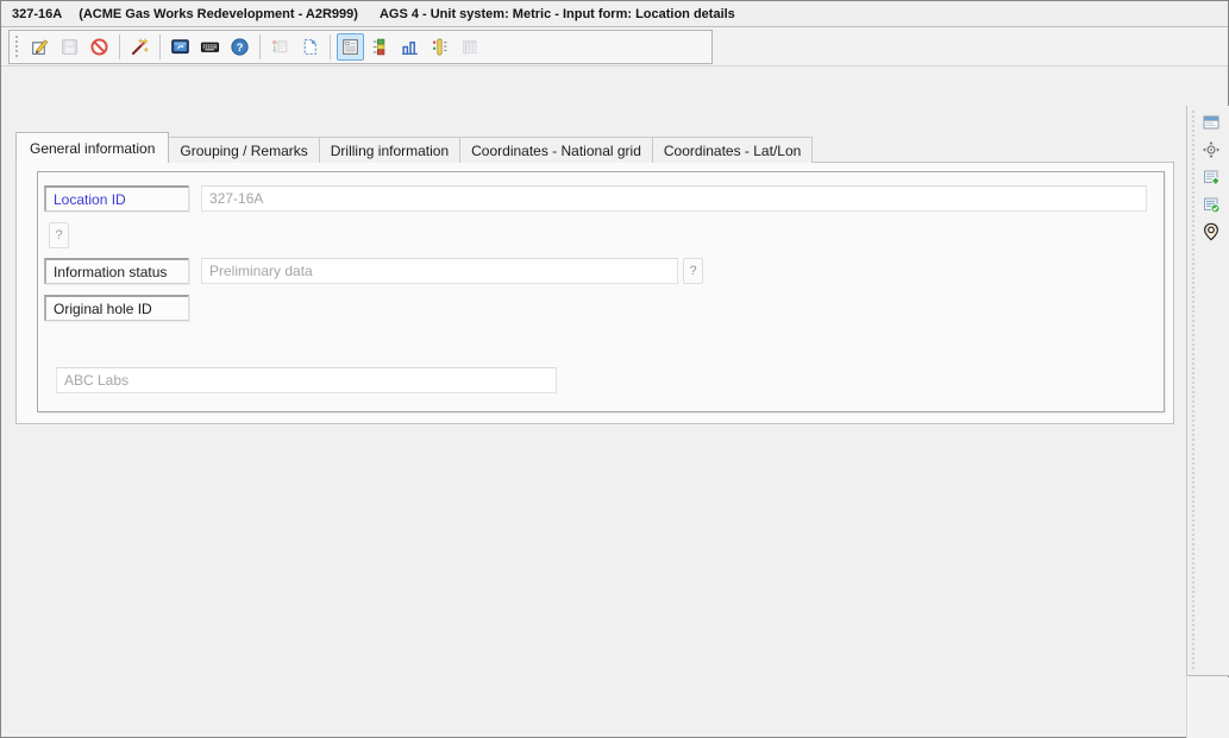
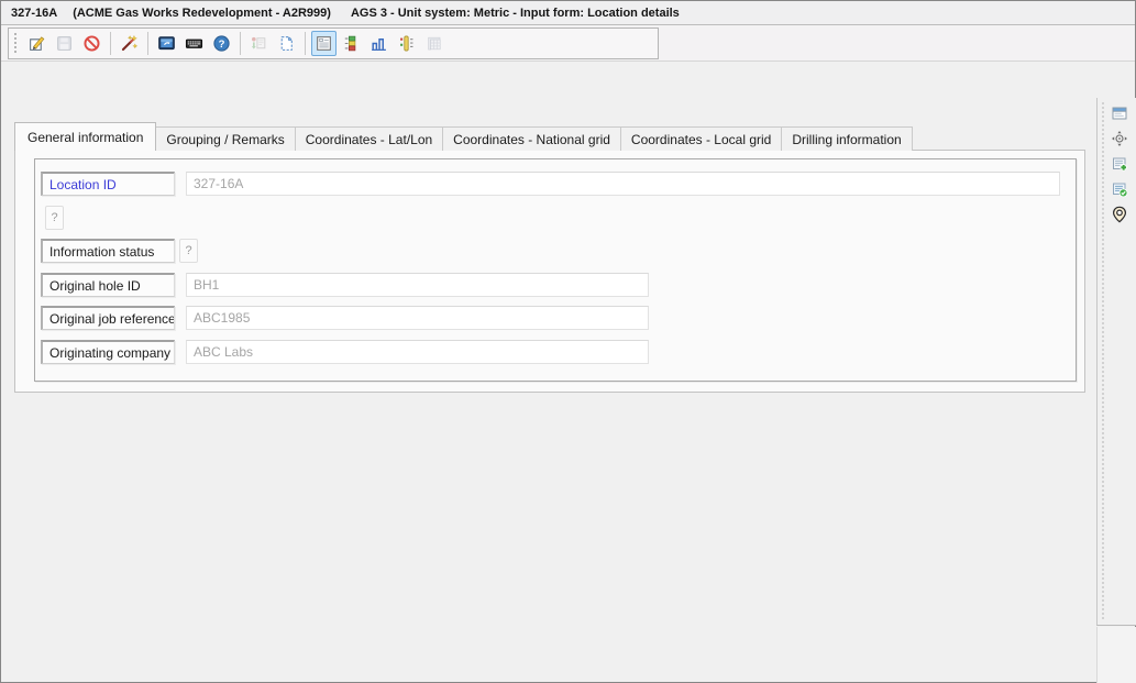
  327-16A
  (ACME Gas Works Redevelopment - A2R999)
- AGS 4 - Unit system: Metric - Input form: Location details
+ AGS 3 - Unit system: Metric - Input form: Location details
  ?
  General information
  Grouping / Remarks
- Drilling information
+ Coordinates - Lat/Lon
  Coordinates - National grid
+ Coordinates - Local grid
- Coordinates - Lat/Lon
+ Drilling information
  Location ID
  327-16A
  ?
  Information status
- Preliminary data
  ?
  Original hole ID
+ BH1
+ Original job reference
+ ABC1985
+ Originating company
  ABC Labs
